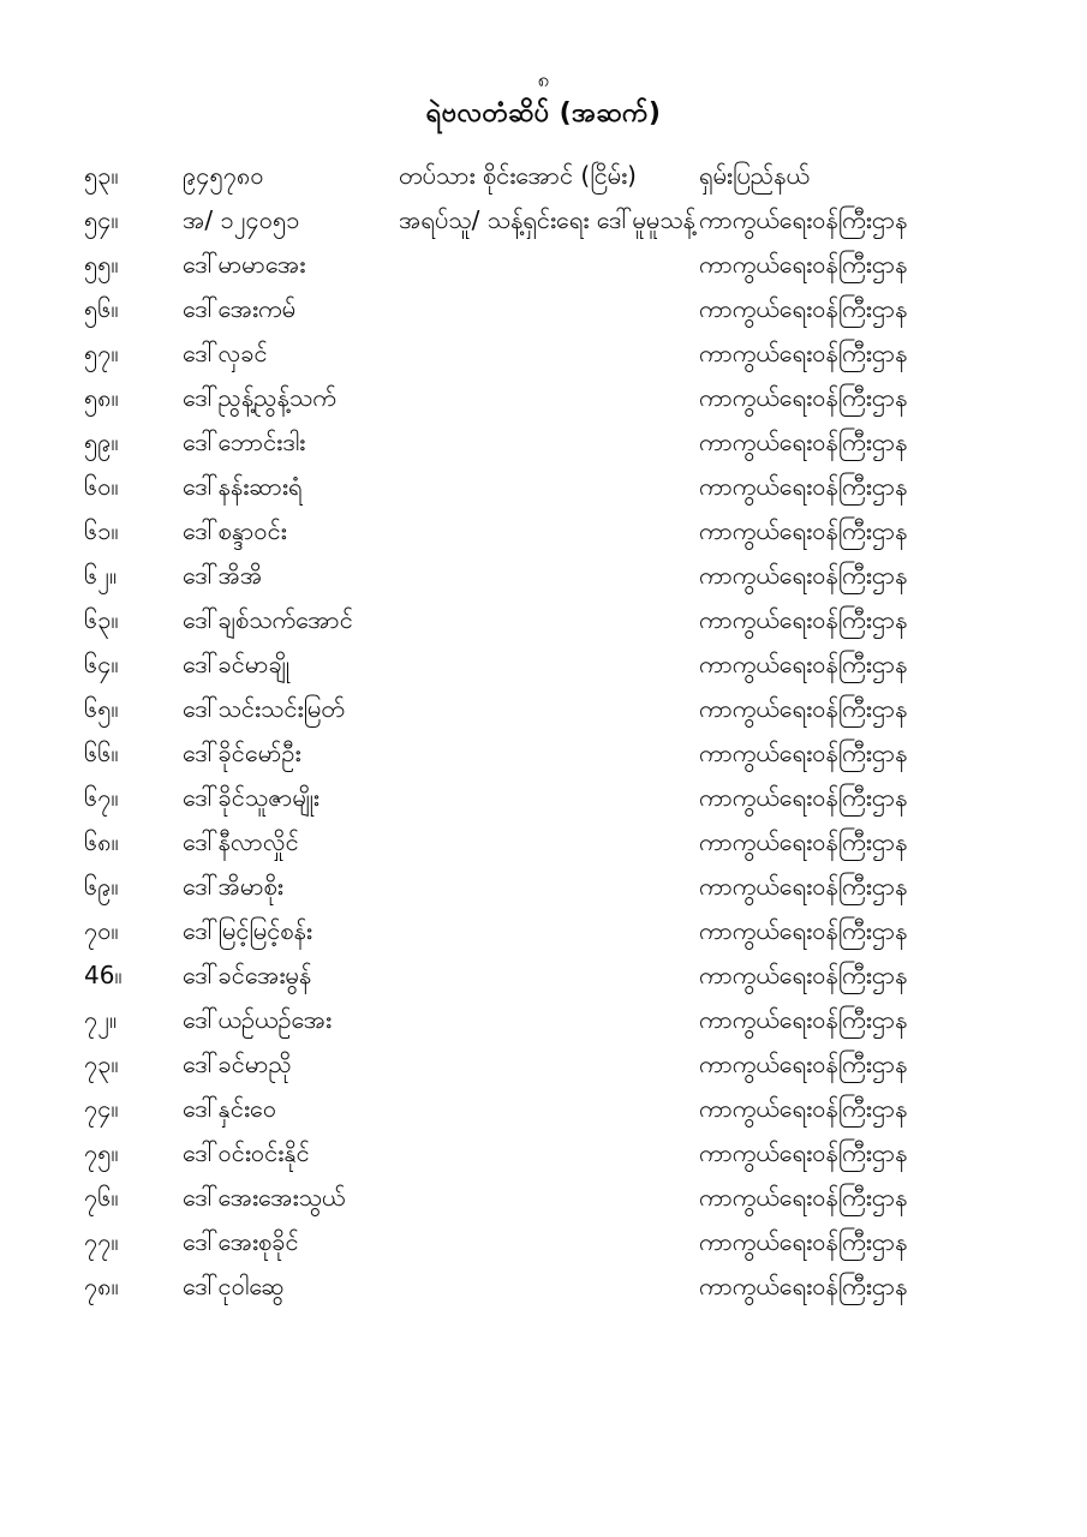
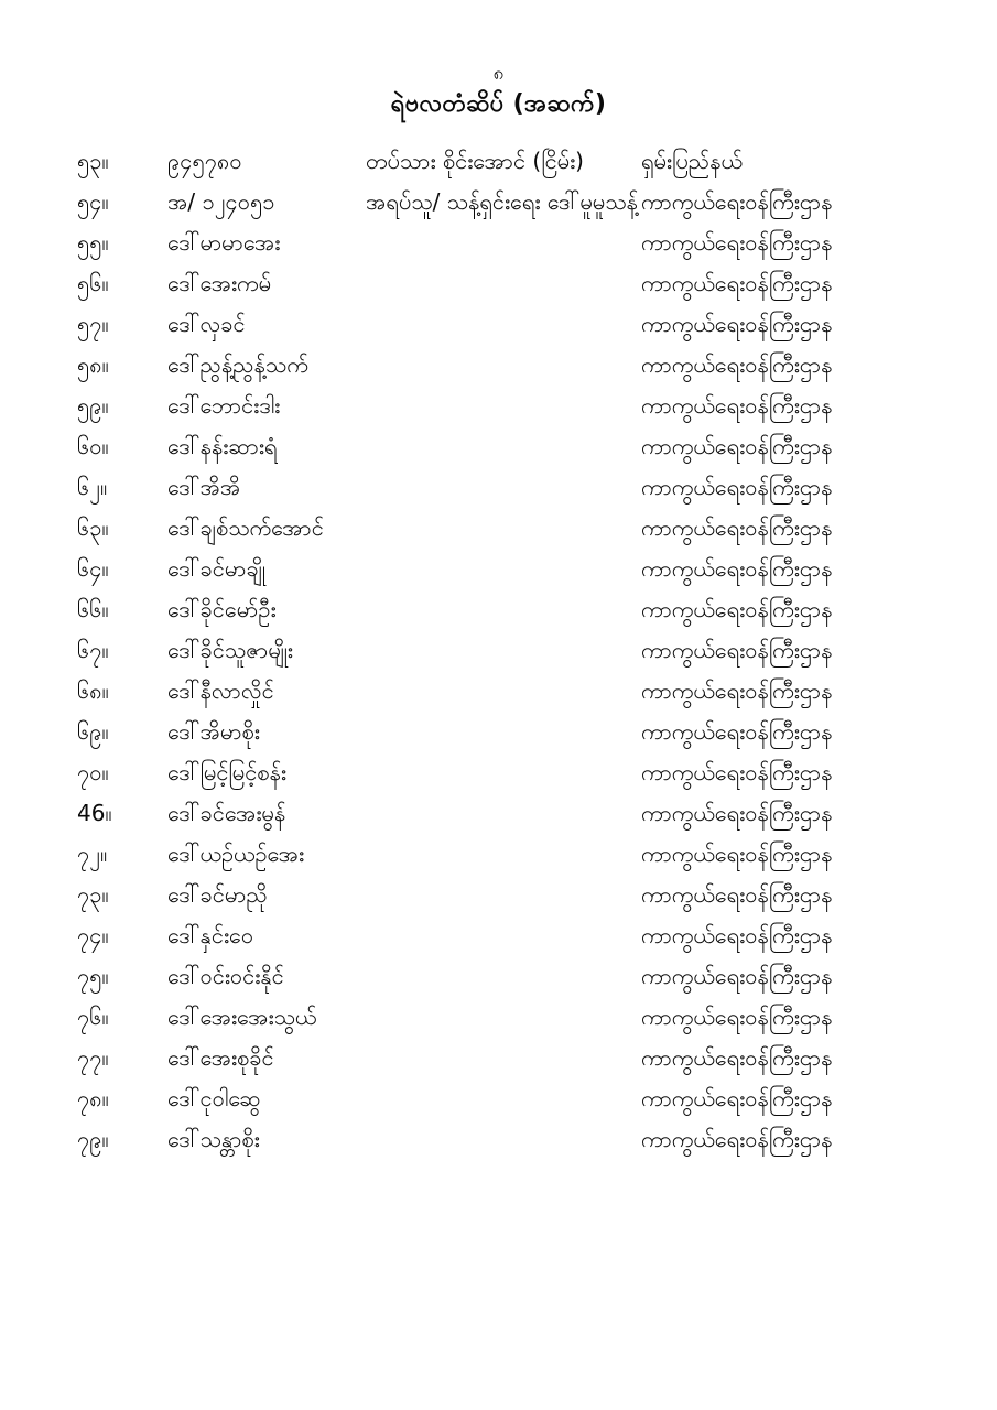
  ၈
  ရဲဗလတံဆိပ် (အဆက်)
  ၅၃။	၉၄၅၇၈၀	တပ်သား စိုင်းအောင် (ငြိမ်း)	ရှမ်းပြည်နယ်
  ၅၄။	အ/ ၁၂၄၀၅၁	အရပ်သူ/ သန့်ရှင်းရေး ဒေါ်မူမူသန့်	ကာကွယ်ရေးဝန်ကြီးဌာန
  ၅၅။	ဒေါ်မာမာအေး		ကာကွယ်ရေးဝန်ကြီးဌာန
  ၅၆။	ဒေါ်အေးကမ်		ကာကွယ်ရေးဝန်ကြီးဌာန
  ၅၇။	ဒေါ်လှခင်		ကာကွယ်ရေးဝန်ကြီးဌာန
  ၅၈။	ဒေါ်ညွန့်ညွန့်သက်		ကာကွယ်ရေးဝန်ကြီးဌာန
  ၅၉။	ဒေါ်ဘောင်းဒါး		ကာကွယ်ရေးဝန်ကြီးဌာန
  ၆၀။	ဒေါ်နန်းဆားရံ		ကာကွယ်ရေးဝန်ကြီးဌာန
- ၆၁။	ဒေါ်စန္ဒာဝင်း		ကာကွယ်ရေးဝန်ကြီးဌာန
  ၆၂။	ဒေါ်အိအိ		ကာကွယ်ရေးဝန်ကြီးဌာန
  ၆၃။	ဒေါ်ချစ်သက်အောင်		ကာကွယ်ရေးဝန်ကြီးဌာန
  ၆၄။	ဒေါ်ခင်မာချို		ကာကွယ်ရေးဝန်ကြီးဌာန
- ၆၅။	ဒေါ်သင်းသင်းမြတ်		ကာကွယ်ရေးဝန်ကြီးဌာန
  ၆၆။	ဒေါ်ခိုင်မော်ဦး		ကာကွယ်ရေးဝန်ကြီးဌာန
  ၆၇။	ဒေါ်ခိုင်သူဇာမျိုး		ကာကွယ်ရေးဝန်ကြီးဌာန
  ၆၈။	ဒေါ်နီလာလှိုင်		ကာကွယ်ရေးဝန်ကြီးဌာန
  ၆၉။	ဒေါ်အိမာစိုး		ကာကွယ်ရေးဝန်ကြီးဌာန
  ၇၀။	ဒေါ်မြင့်မြင့်စန်း		ကာကွယ်ရေးဝန်ကြီးဌာန
  46။	ဒေါ်ခင်အေးမွန်		ကာကွယ်ရေးဝန်ကြီးဌာန
  ၇၂။	ဒေါ်ယဉ်ယဉ်အေး		ကာကွယ်ရေးဝန်ကြီးဌာန
  ၇၃။	ဒေါ်ခင်မာညို		ကာကွယ်ရေးဝန်ကြီးဌာန
  ၇၄။	ဒေါ်နှင်းဝေ		ကာကွယ်ရေးဝန်ကြီးဌာန
  ၇၅။	ဒေါ်ဝင်းဝင်းနိုင်		ကာကွယ်ရေးဝန်ကြီးဌာန
  ၇၆။	ဒေါ်အေးအေးသွယ်		ကာကွယ်ရေးဝန်ကြီးဌာန
  ၇၇။	ဒေါ်အေးစုခိုင်		ကာကွယ်ရေးဝန်ကြီးဌာန
  ၇၈။	ဒေါ်ငုဝါဆွေ		ကာကွယ်ရေးဝန်ကြီးဌာန
+ ၇၉။	ဒေါ်သန္တာစိုး		ကာကွယ်ရေးဝန်ကြီးဌာန
